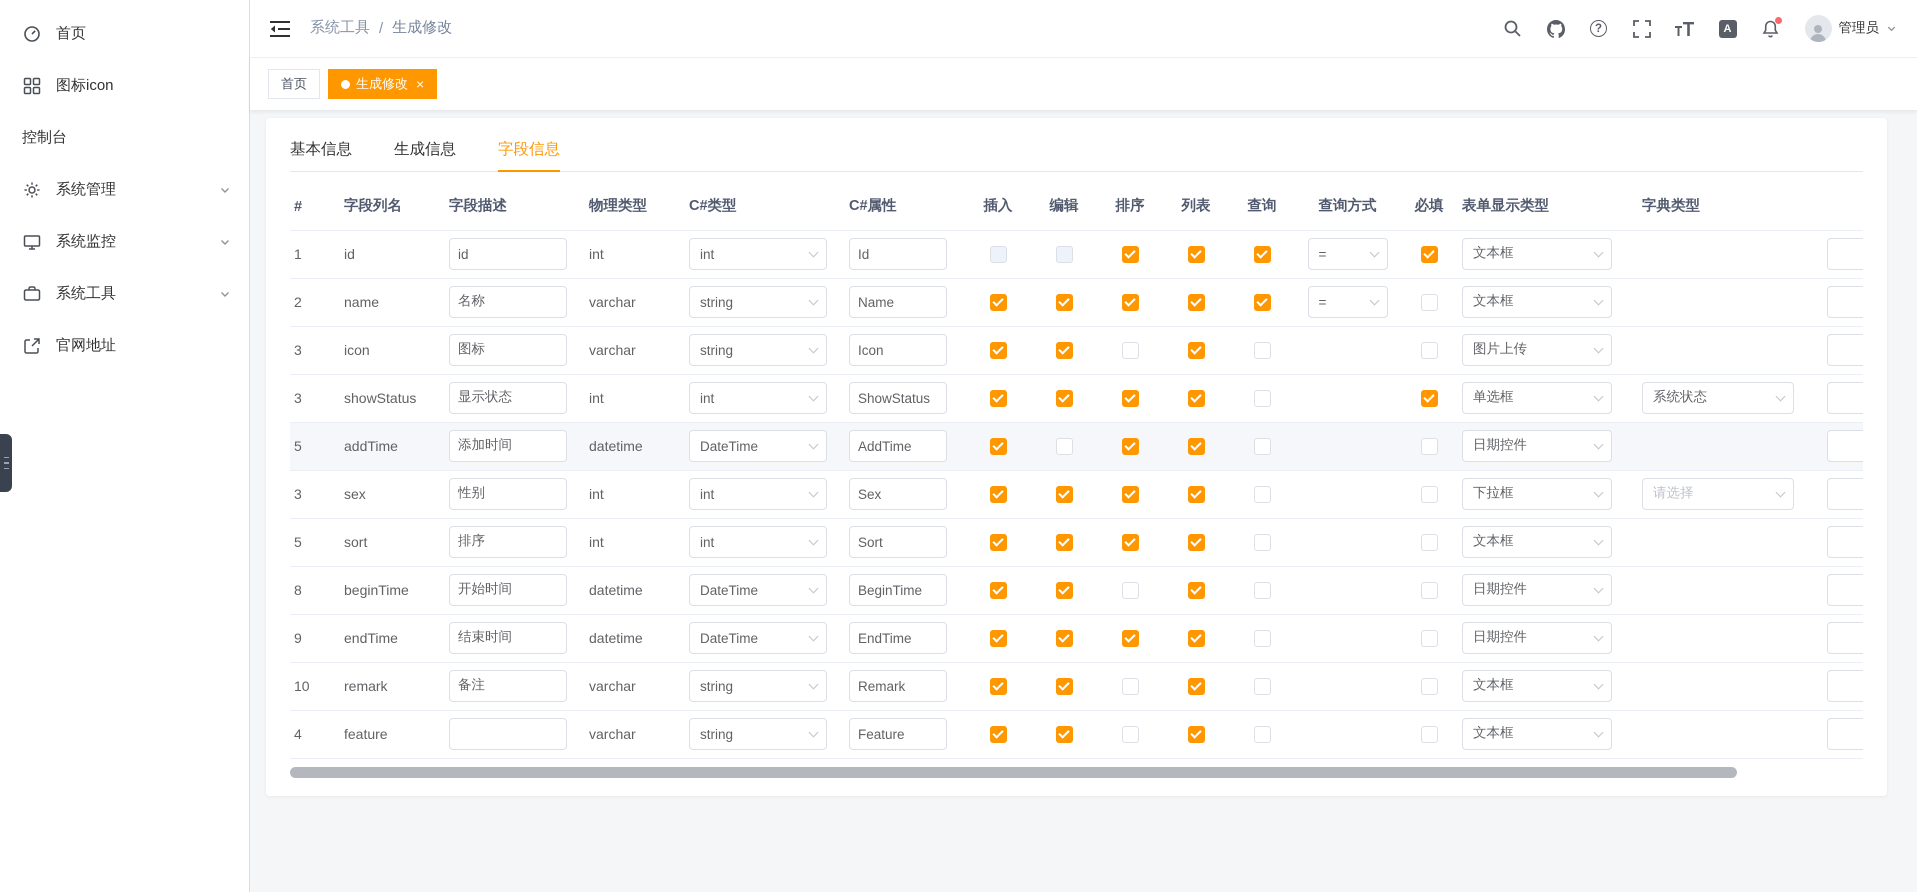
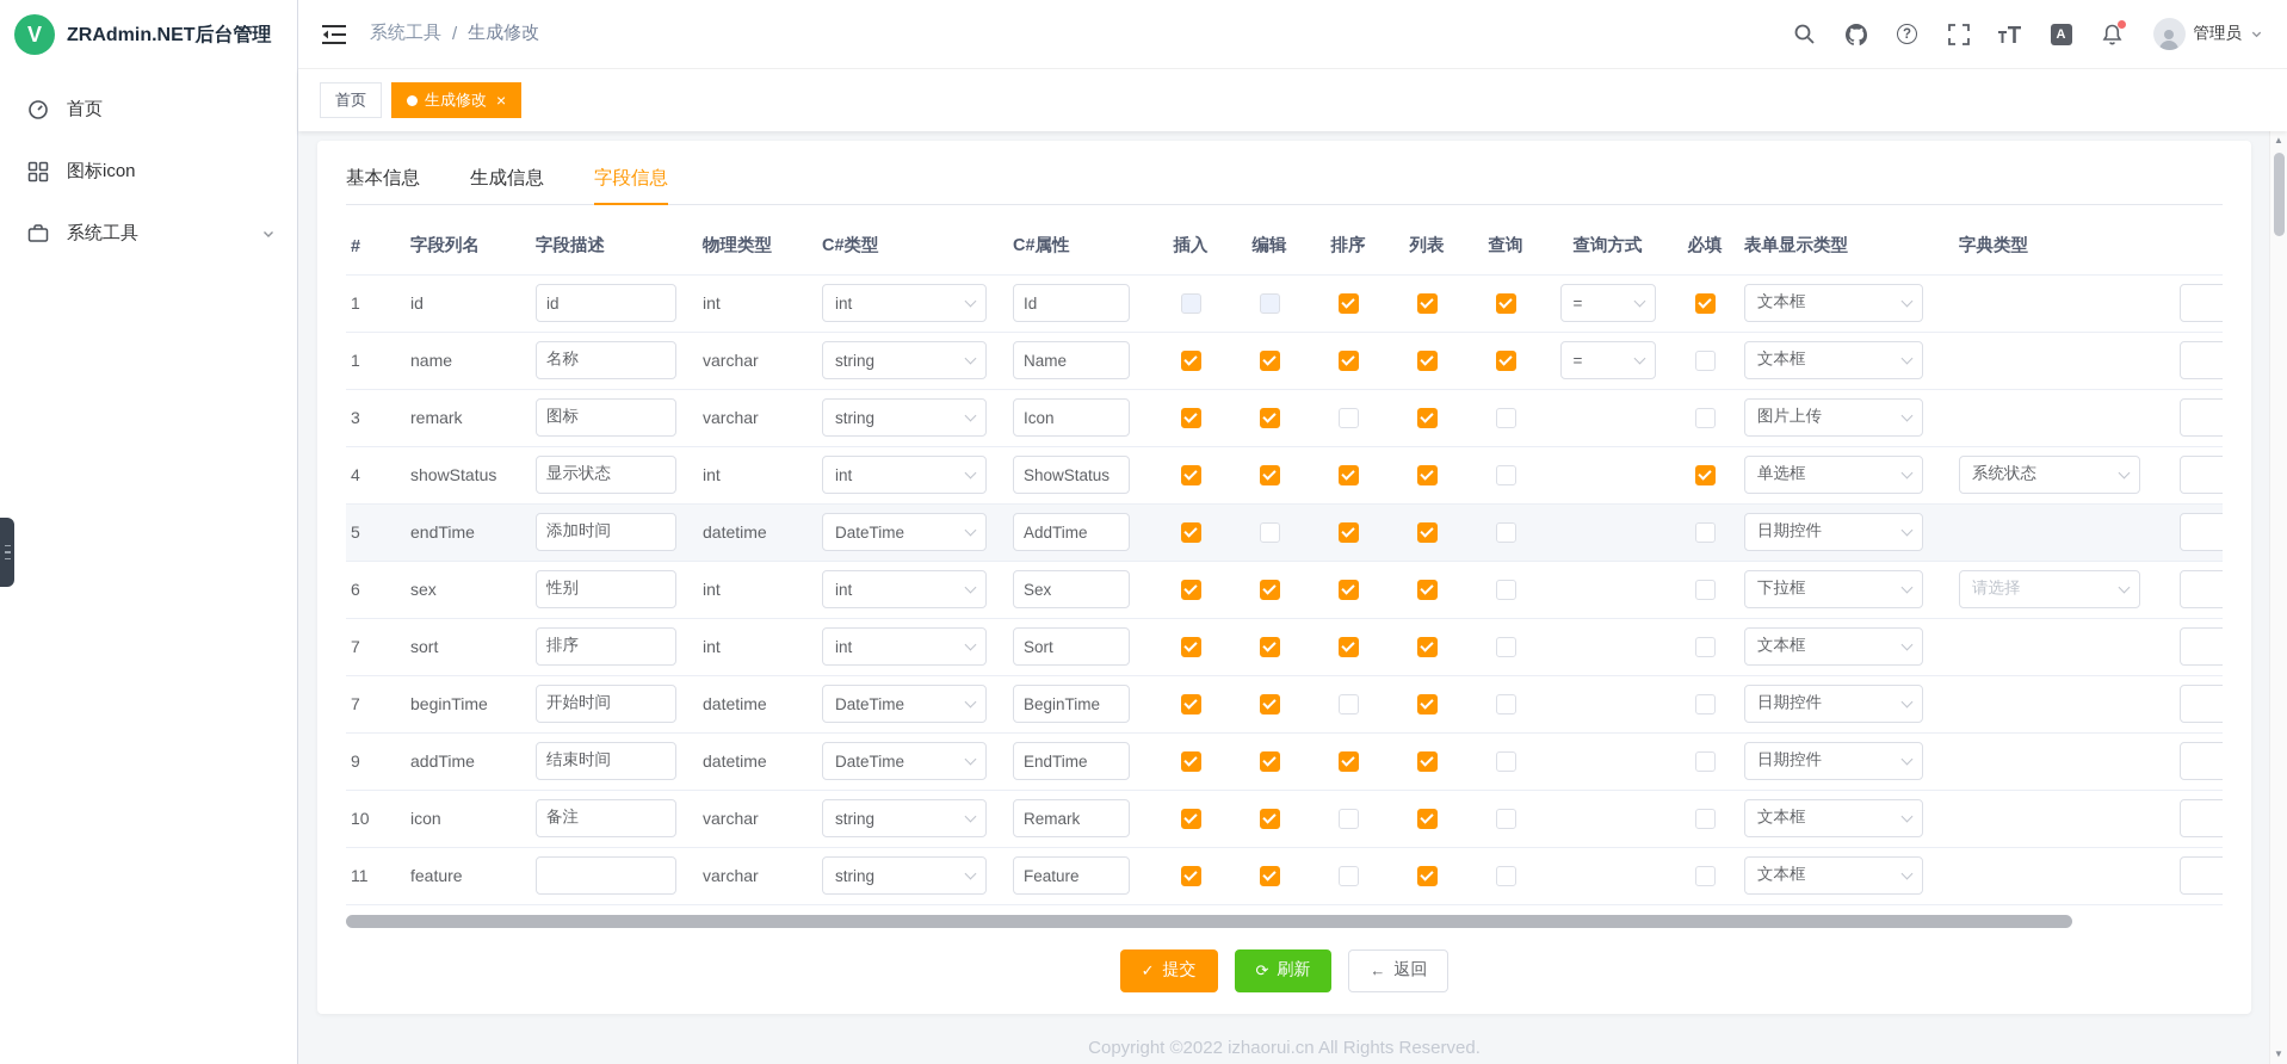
+ V
+ ZRAdmin.NET后台管理
  首页
  图标icon
- 控制台
- 系统管理
- 系统监控
  系统工具
- 官网地址
  系统工具
  /
  生成修改
  ?
  A
  管理员
  首页
  生成修改
  ×
  基本信息
  生成信息
  字段信息
  #	字段列名	字段描述	物理类型	C#类型	C#属性	插入	编辑	排序	列表	查询	查询方式	必填	表单显示类型	字典类型
  1	id	id	int	int	Id						=		文本框
- 2	name	名称	varchar	string	Name						=		文本框
+ 1	name	名称	varchar	string	Name						=		文本框
- 3	icon	图标	varchar	string	Icon								图片上传
+ 3	remark	图标	varchar	string	Icon								图片上传
- 3	showStatus	显示状态	int	int	ShowStatus								单选框	系统状态
+ 4	showStatus	显示状态	int	int	ShowStatus								单选框	系统状态
- 5	addTime	添加时间	datetime	DateTime	AddTime								日期控件
+ 5	endTime	添加时间	datetime	DateTime	AddTime								日期控件
- 3	sex	性别	int	int	Sex								下拉框	请选择
+ 6	sex	性别	int	int	Sex								下拉框	请选择
- 5	sort	排序	int	int	Sort								文本框
+ 7	sort	排序	int	int	Sort								文本框
- 8	beginTime	开始时间	datetime	DateTime	BeginTime								日期控件
+ 7	beginTime	开始时间	datetime	DateTime	BeginTime								日期控件
- 9	endTime	结束时间	datetime	DateTime	EndTime								日期控件
+ 9	addTime	结束时间	datetime	DateTime	EndTime								日期控件
- 10	remark	备注	varchar	string	Remark								文本框
+ 10	icon	备注	varchar	string	Remark								文本框
- 4	feature		varchar	string	Feature								文本框
+ 11	feature		varchar	string	Feature								文本框
+ ✓
+ 提交
+ ⟳
+ 刷新
+ ←
+ 返回
+ Copyright ©2022 izhaorui.cn All Rights Reserved.
+ ▲
+ ▼
